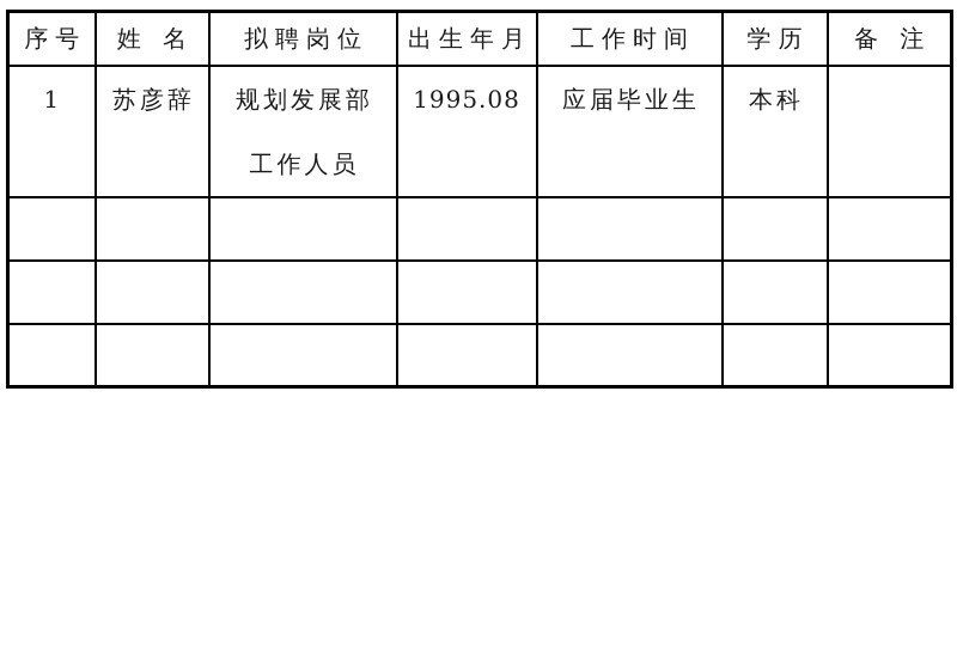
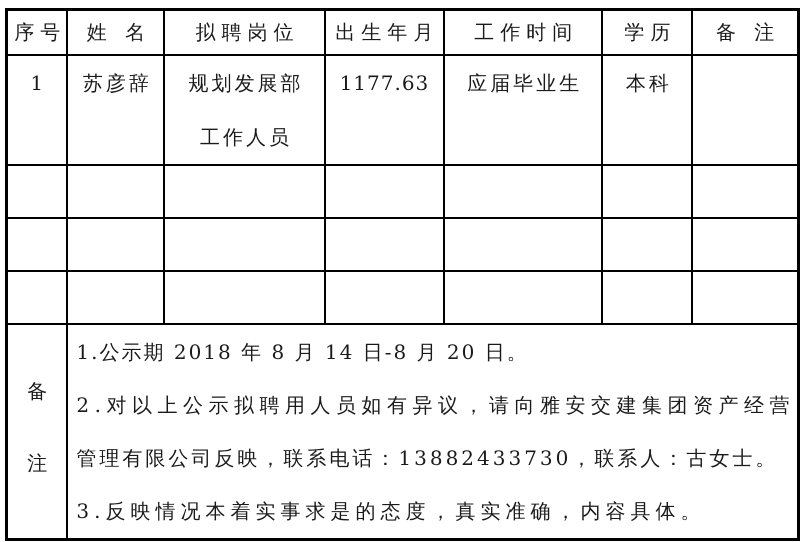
  序号	姓 名	拟聘岗位	出生年月	工作时间	学历	备 注
- 1	苏彦辞	规划发展部 工作人员	1995.08	应届毕业生	本科
+ 1	苏彦辞	规划发展部 工作人员	1177.63	应届毕业生	本科
+ 备 注	1.公示期 2018 年 8 月 14 日-8 月 20 日。 2.对以上公示拟聘用人员如有异议，请向雅安交建集团资产经营 管理有限公司反映，联系电话：13882433730，联系人：古女士。 3.反映情况本着实事求是的态度，真实准确，内容具体。
